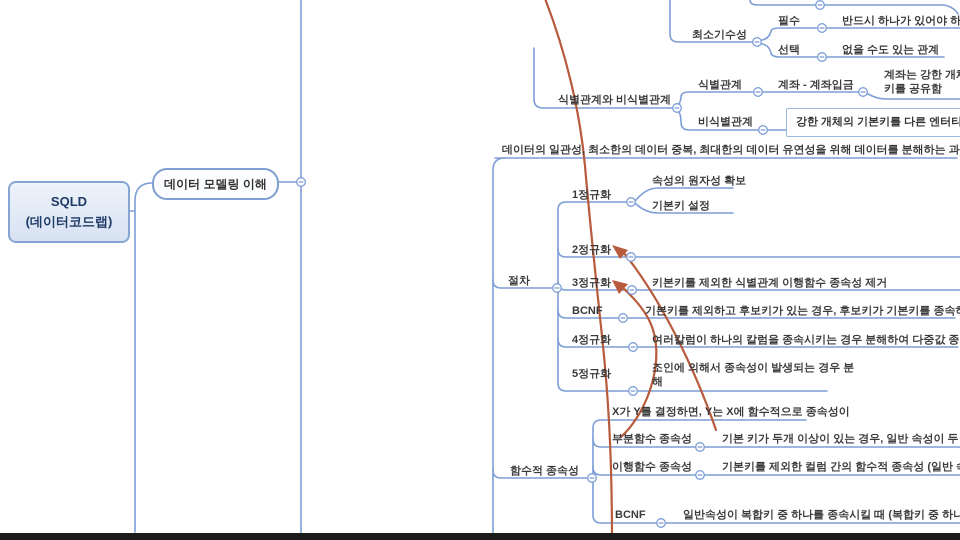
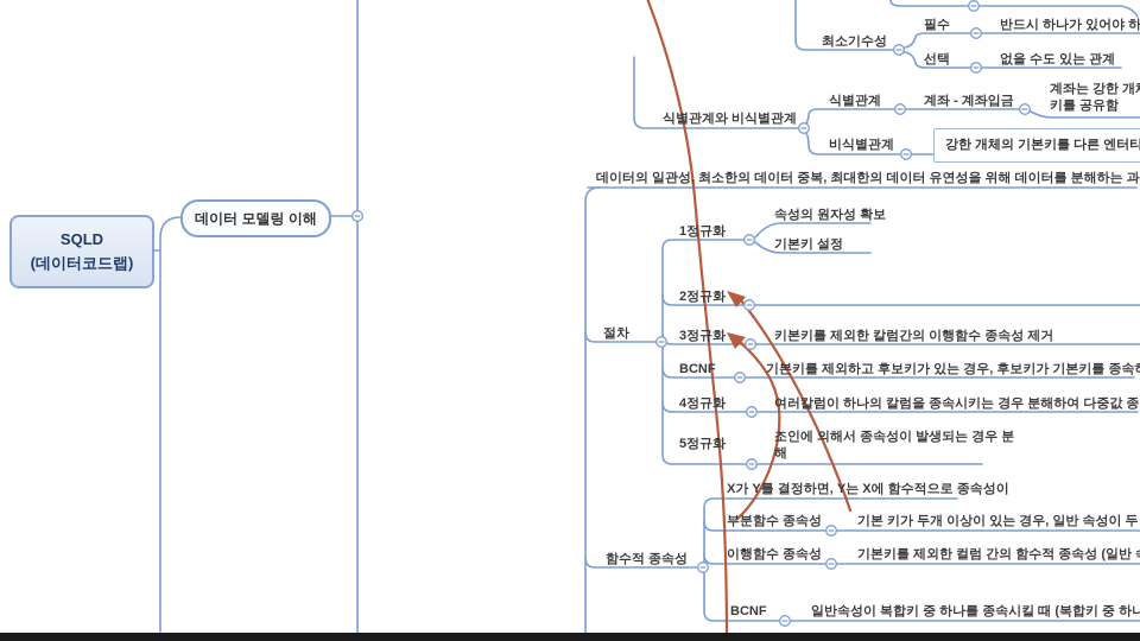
  SQLD
  (데이터코드랩)
  데이터 모델링 이해
  최소기수성
  필수
  반드시 하나가 있어야 하
  선택
  없을 수도 있는 관계
  식별관계와 비식별관계
  식별관계
  계좌 - 계좌입금
  계좌는 강한 개
  키를 공유함
  비식별관계
  강한 개체의 기본키를 다른 엔터티
  데이터의 일관성, 최소한의 데이터 중복, 최대한의 데이터 유연성을 위해 데이터를 분해하는 과
  절차
  1정규화
  속성의 원자성 확보
  기본키 설정
  2정규화
  3정규화
- 키본키를 제외한 식별관계 이행함수 종속성 제거
+ 키본키를 제외한 칼럼간의 이행함수 종속성 제거
  BCNF
  기본키를 제외하고 후보키가 있는 경우, 후보키가 기본키를 종속
  4정규화
  여러칼럼이 하나의 칼럼을 종속시키는 경우 분해하여 다중값 종
  5정규화
  조인에 의해서 종속성이 발생되는 경우 분
  해
  X가 Y를 결정하면, Y는 X에 함수적으로 종속성이
  함수적 종속성
  부분함수 종속성
  기본 키가 두개 이상이 있는 경우, 일반 속성이 두
  이행함수 종속성
  기본키를 제외한 컬럼 간의 함수적 종속성 (일반
  BCNF
  일반속성이 복합키 중 하나를 종속시킬 때 (복합키 중 하나
